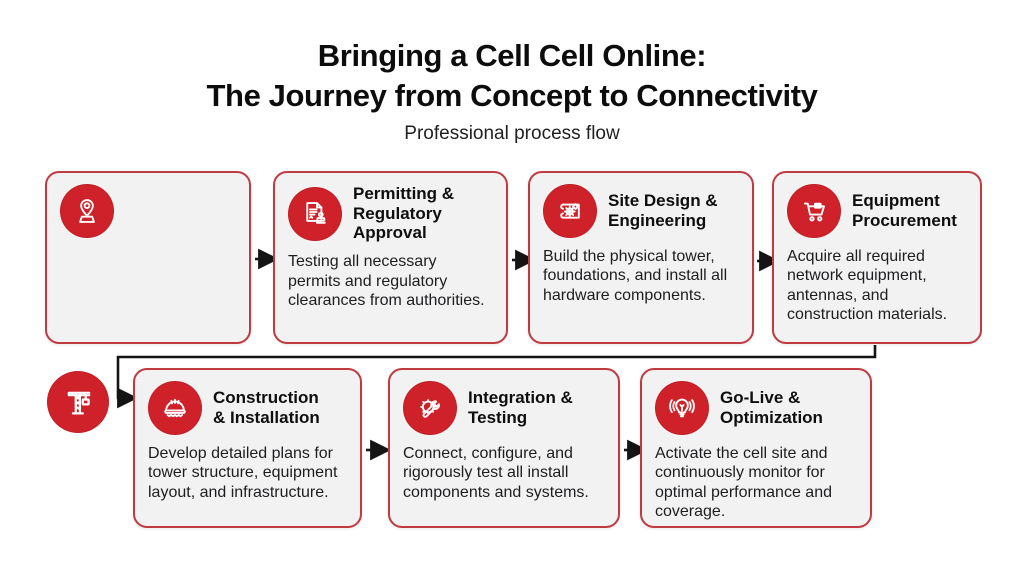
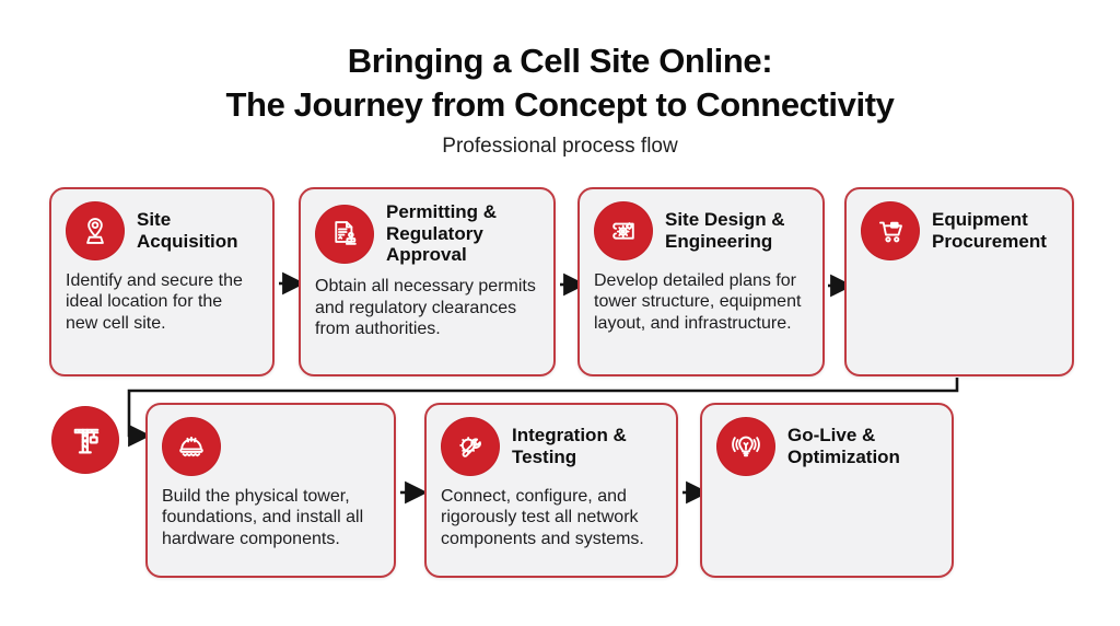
- Bringing a Cell Cell Online:
+ Bringing a Cell Site Online:
  The Journey from Concept to Connectivity
  Professional process flow
+ Site
+ Acquisition
+ Identify and secure the ideal location for the new cell site.
  Permitting &
  Regulatory Approval
- Testing all necessary permits and regulatory clearances from authorities.
+ Obtain all necessary permits and regulatory clearances from authorities.
  Site Design &
  Engineering
- Build the physical tower, foundations, and install all hardware components.
+ Develop detailed plans for tower structure, equipment layout, and infrastructure.
  Equipment
  Procurement
- Acquire all required network equipment, antennas, and construction materials.
- Construction
- & Installation
- Develop detailed plans for tower structure, equipment layout, and infrastructure.
+ Build the physical tower, foundations, and install all hardware components.
  Integration &
  Testing
- Connect, configure, and rigorously test all install components and systems.
+ Connect, configure, and rigorously test all network components and systems.
  Go-Live &
  Optimization
- Activate the cell site and continuously monitor for optimal performance and coverage.
